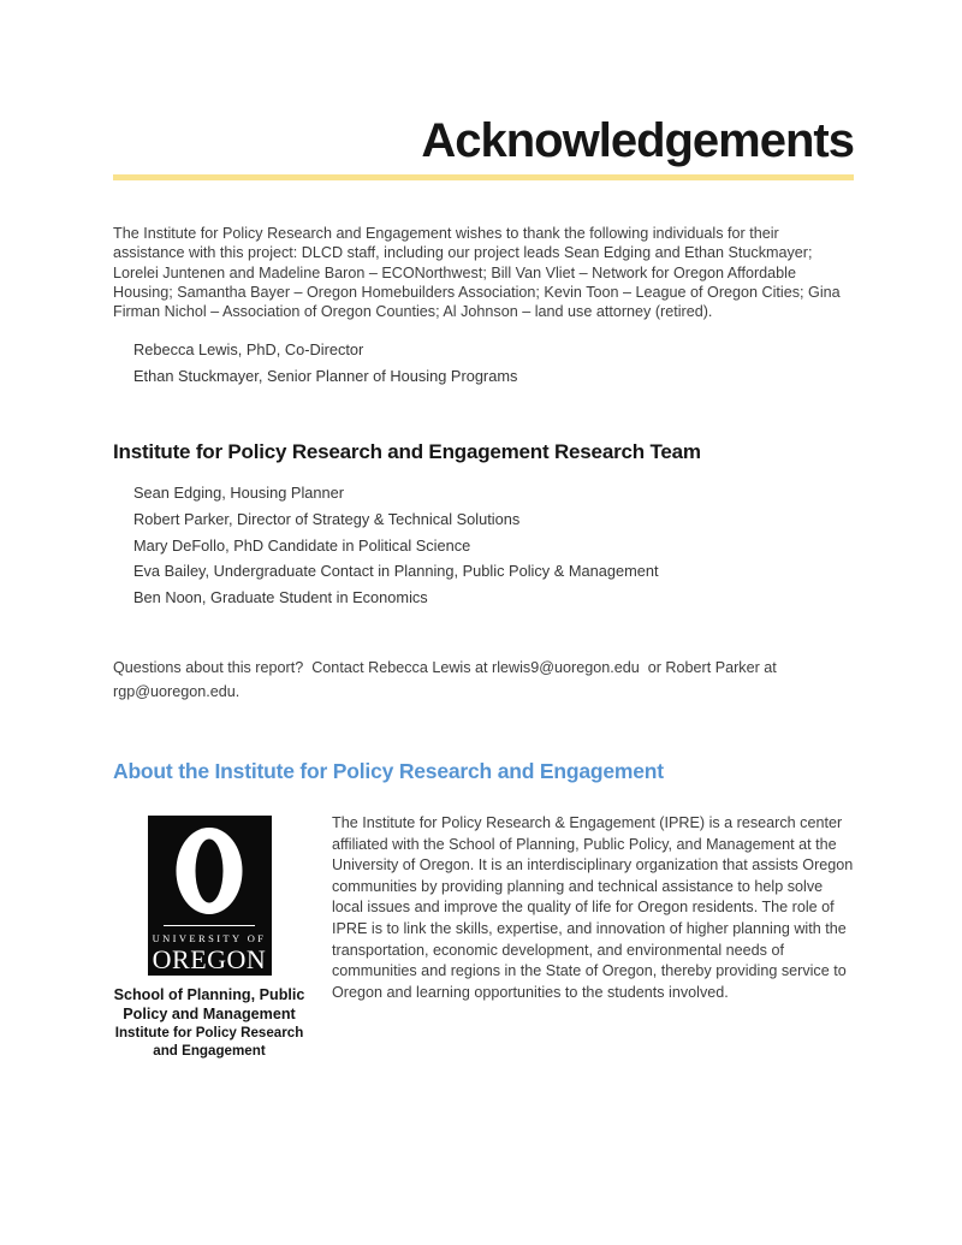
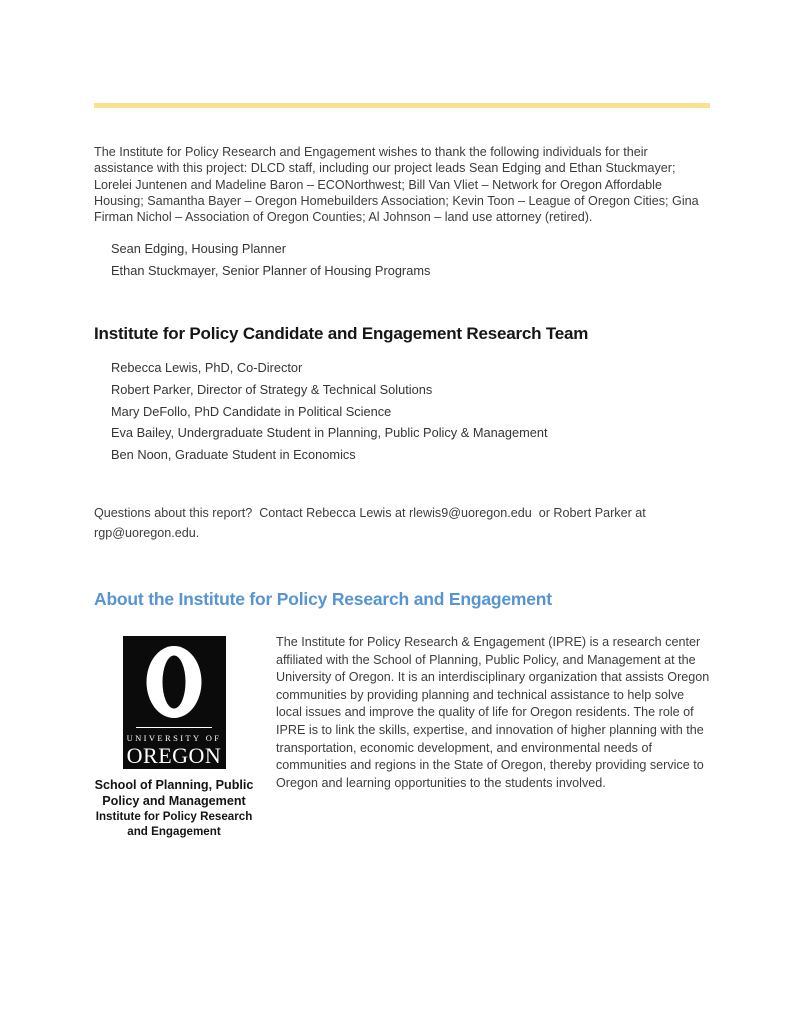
- Acknowledgements
  The Institute for Policy Research and Engagement wishes to thank the following individuals for their assistance with this project: DLCD staff, including our project leads Sean Edging and Ethan Stuckmayer; Lorelei Juntenen and Madeline Baron – ECONorthwest; Bill Van Vliet – Network for Oregon Affordable Housing; Samantha Bayer – Oregon Homebuilders Association; Kevin Toon – League of Oregon Cities; Gina Firman Nichol – Association of Oregon Counties; Al Johnson – land use attorney (retired).
- Rebecca Lewis, PhD, Co-Director
+ Sean Edging, Housing Planner
  Ethan Stuckmayer, Senior Planner of Housing Programs
- Institute for Policy Research and Engagement Research Team
+ Institute for Policy Candidate and Engagement Research Team
- Sean Edging, Housing Planner
+ Rebecca Lewis, PhD, Co-Director
  Robert Parker, Director of Strategy & Technical Solutions
  Mary DeFollo, PhD Candidate in Political Science
- Eva Bailey, Undergraduate Contact in Planning, Public Policy & Management
+ Eva Bailey, Undergraduate Student in Planning, Public Policy & Management
  Ben Noon, Graduate Student in Economics
  Questions about this report? Contact Rebecca Lewis at rlewis9@uoregon.edu or Robert Parker at rgp@uoregon.edu.
  About the Institute for Policy Research and Engagement
  UNIVERSITY OF
  OREGON
  School of Planning, Public Policy and Management
  Institute for Policy Research and Engagement
  The Institute for Policy Research & Engagement (IPRE) is a research center affiliated with the School of Planning, Public Policy, and Management at the University of Oregon. It is an interdisciplinary organization that assists Oregon communities by providing planning and technical assistance to help solve local issues and improve the quality of life for Oregon residents. The role of IPRE is to link the skills, expertise, and innovation of higher planning with the transportation, economic development, and environmental needs of communities and regions in the State of Oregon, thereby providing service to Oregon and learning opportunities to the students involved.
